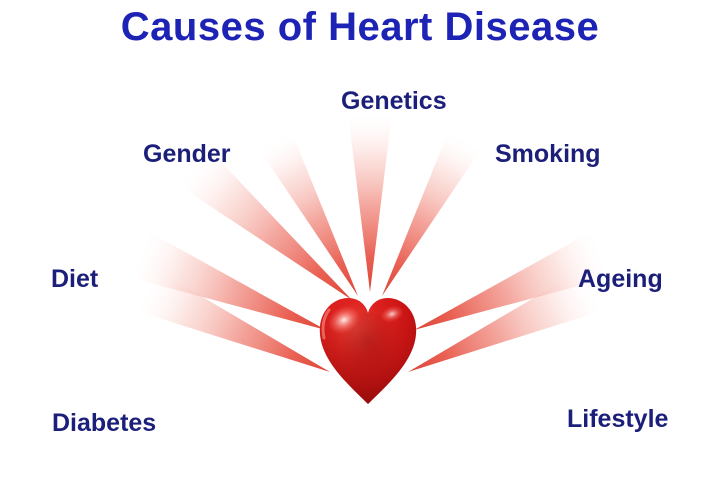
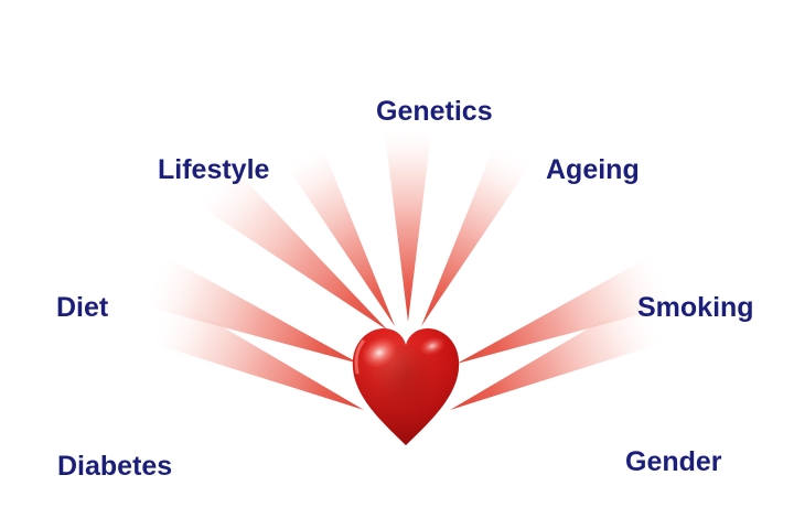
- Causes of Heart Disease
  Genetics
- Gender
+ Lifestyle
- Smoking
+ Ageing
  Diet
- Ageing
+ Smoking
  Diabetes
- Lifestyle
+ Gender
